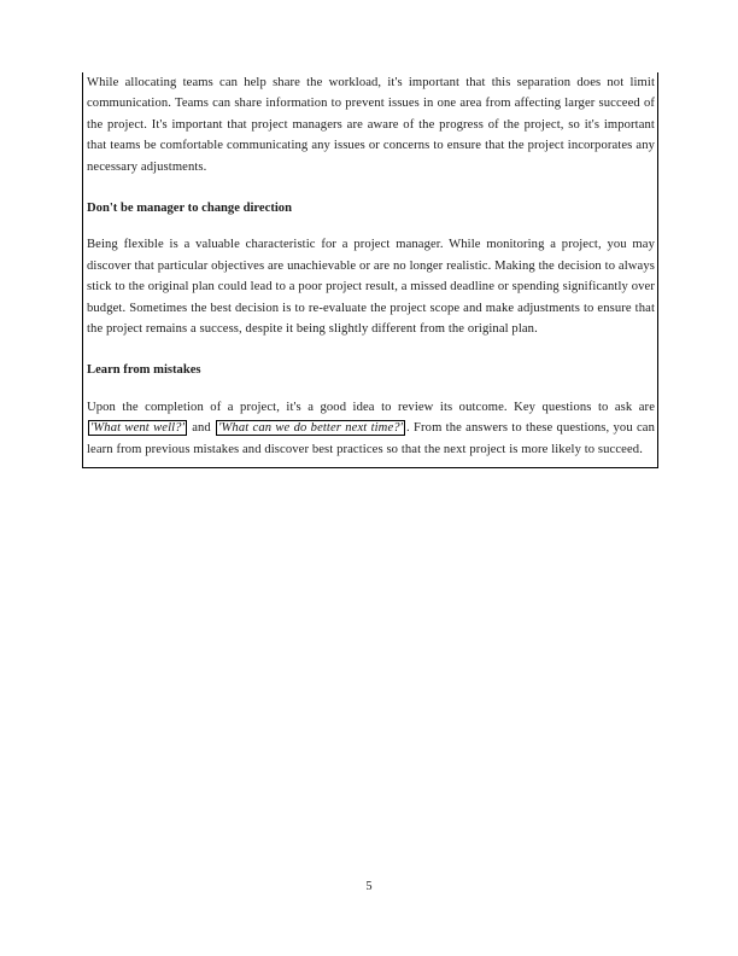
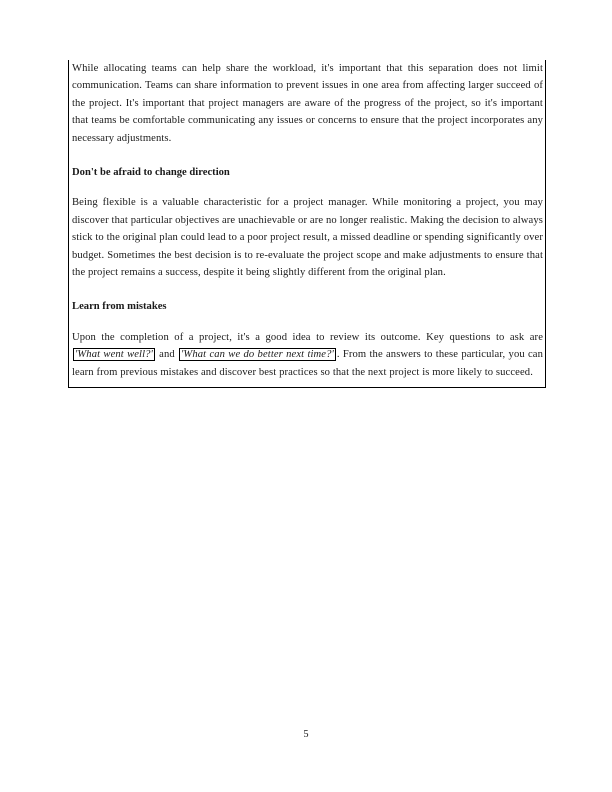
  While allocating teams can help share the workload, it's important that this separation does not limit communication. Teams can share information to prevent issues in one area from affecting larger succeed of the project. It's important that project managers are aware of the progress of the project, so it's important that teams be comfortable communicating any issues or concerns to ensure that the project incorporates any necessary adjustments.
- Don't be manager to change direction
+ Don't be afraid to change direction
  Being flexible is a valuable characteristic for a project manager. While monitoring a project, you may discover that particular objectives are unachievable or are no longer realistic. Making the decision to always stick to the original plan could lead to a poor project result, a missed deadline or spending significantly over budget. Sometimes the best decision is to re-evaluate the project scope and make adjustments to ensure that the project remains a success, despite it being slightly different from the original plan.
  Learn from mistakes
- Upon the completion of a project, it's a good idea to review its outcome. Key questions to ask are 'What went well?' and 'What can we do better next time?' . From the answers to these questions, you can learn from previous mistakes and discover best practices so that the next project is more likely to succeed.
+ Upon the completion of a project, it's a good idea to review its outcome. Key questions to ask are 'What went well?' and 'What can we do better next time?' . From the answers to these particular, you can learn from previous mistakes and discover best practices so that the next project is more likely to succeed.
  5
